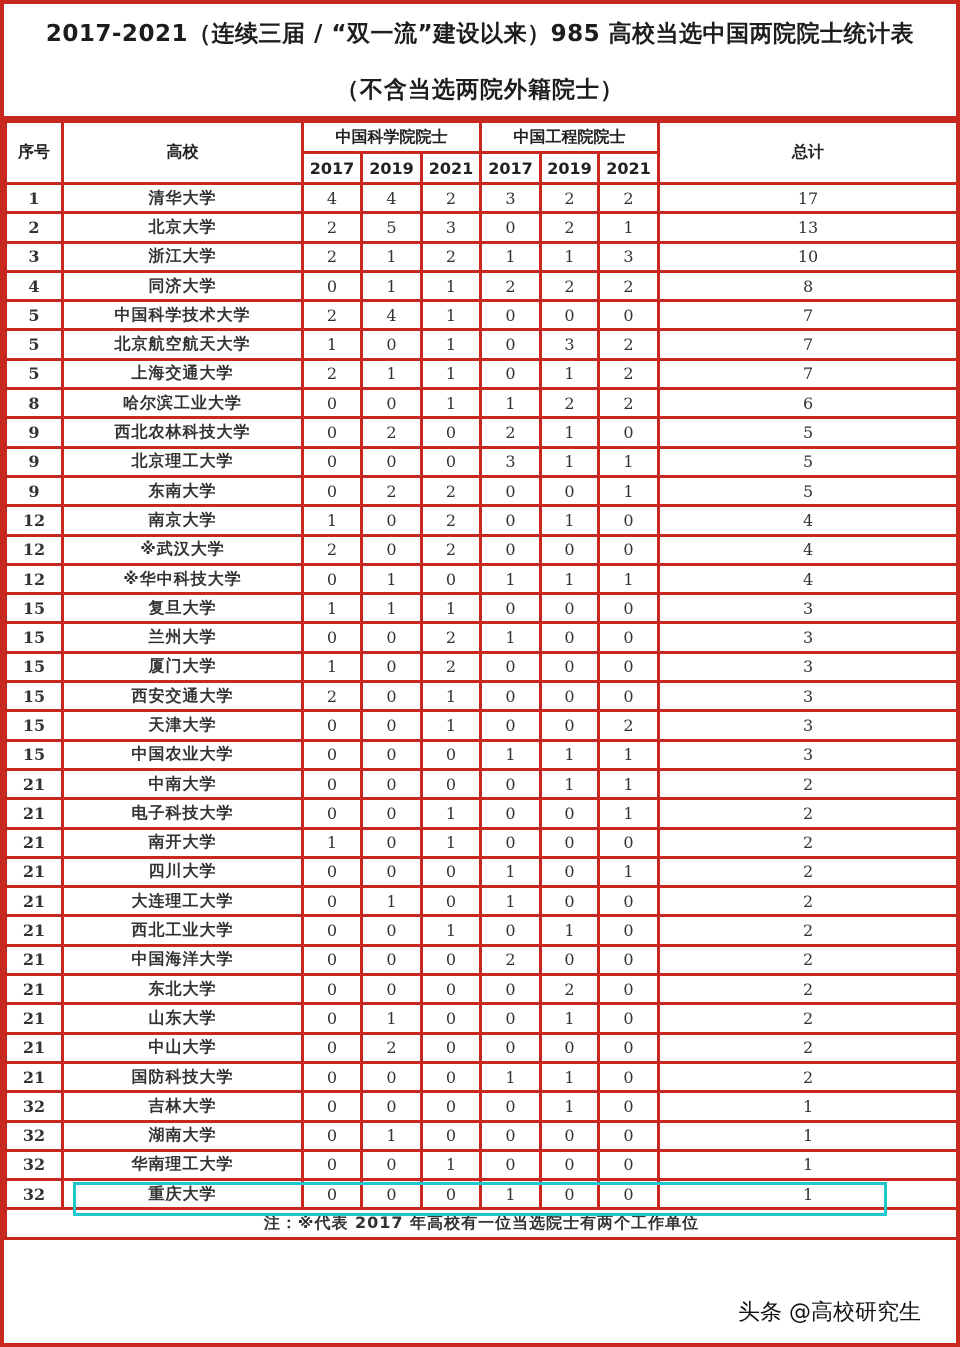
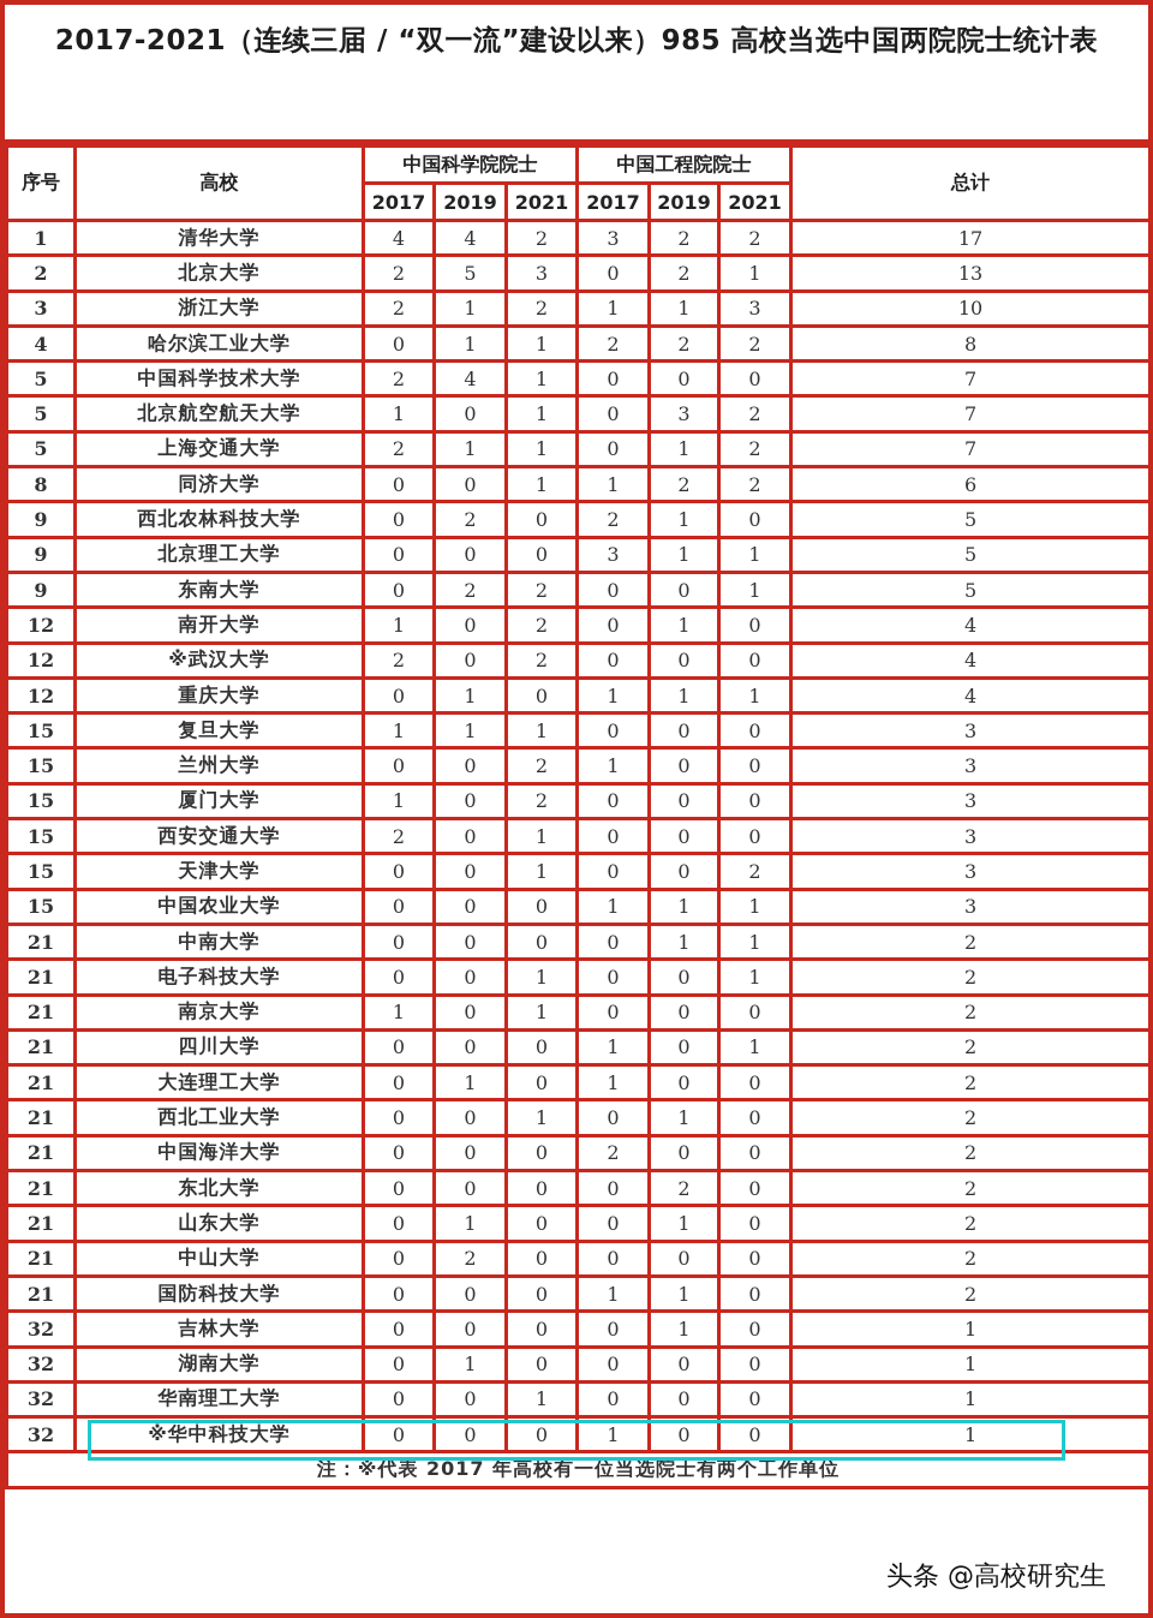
  2017-2021（连续三届 / “双一流”建设以来）985 高校当选中国两院院士统计表
- （不含当选两院外籍院士）
  序号	高校	中国科学院院士	中国工程院院士	总计
  2017	2019	2021	2017	2019	2021
  1	清华大学	4	4	2	3	2	2	17
  2	北京大学	2	5	3	0	2	1	13
  3	浙江大学	2	1	2	1	1	3	10
- 4	同济大学	0	1	1	2	2	2	8
+ 4	哈尔滨工业大学	0	1	1	2	2	2	8
  5	中国科学技术大学	2	4	1	0	0	0	7
  5	北京航空航天大学	1	0	1	0	3	2	7
  5	上海交通大学	2	1	1	0	1	2	7
- 8	哈尔滨工业大学	0	0	1	1	2	2	6
+ 8	同济大学	0	0	1	1	2	2	6
  9	西北农林科技大学	0	2	0	2	1	0	5
  9	北京理工大学	0	0	0	3	1	1	5
  9	东南大学	0	2	2	0	0	1	5
- 12	南京大学	1	0	2	0	1	0	4
+ 12	南开大学	1	0	2	0	1	0	4
  12	※武汉大学	2	0	2	0	0	0	4
- 12	※华中科技大学	0	1	0	1	1	1	4
+ 12	重庆大学	0	1	0	1	1	1	4
  15	复旦大学	1	1	1	0	0	0	3
  15	兰州大学	0	0	2	1	0	0	3
  15	厦门大学	1	0	2	0	0	0	3
  15	西安交通大学	2	0	1	0	0	0	3
  15	天津大学	0	0	1	0	0	2	3
  15	中国农业大学	0	0	0	1	1	1	3
  21	中南大学	0	0	0	0	1	1	2
  21	电子科技大学	0	0	1	0	0	1	2
- 21	南开大学	1	0	1	0	0	0	2
+ 21	南京大学	1	0	1	0	0	0	2
  21	四川大学	0	0	0	1	0	1	2
  21	大连理工大学	0	1	0	1	0	0	2
  21	西北工业大学	0	0	1	0	1	0	2
  21	中国海洋大学	0	0	0	2	0	0	2
  21	东北大学	0	0	0	0	2	0	2
  21	山东大学	0	1	0	0	1	0	2
  21	中山大学	0	2	0	0	0	0	2
  21	国防科技大学	0	0	0	1	1	0	2
  32	吉林大学	0	0	0	0	1	0	1
  32	湖南大学	0	1	0	0	0	0	1
  32	华南理工大学	0	0	1	0	0	0	1
- 32	重庆大学	0	0	0	1	0	0	1
+ 32	※华中科技大学	0	0	0	1	0	0	1
  注：※代表 2017 年高校有一位当选院士有两个工作单位
  头条 @高校研究生
